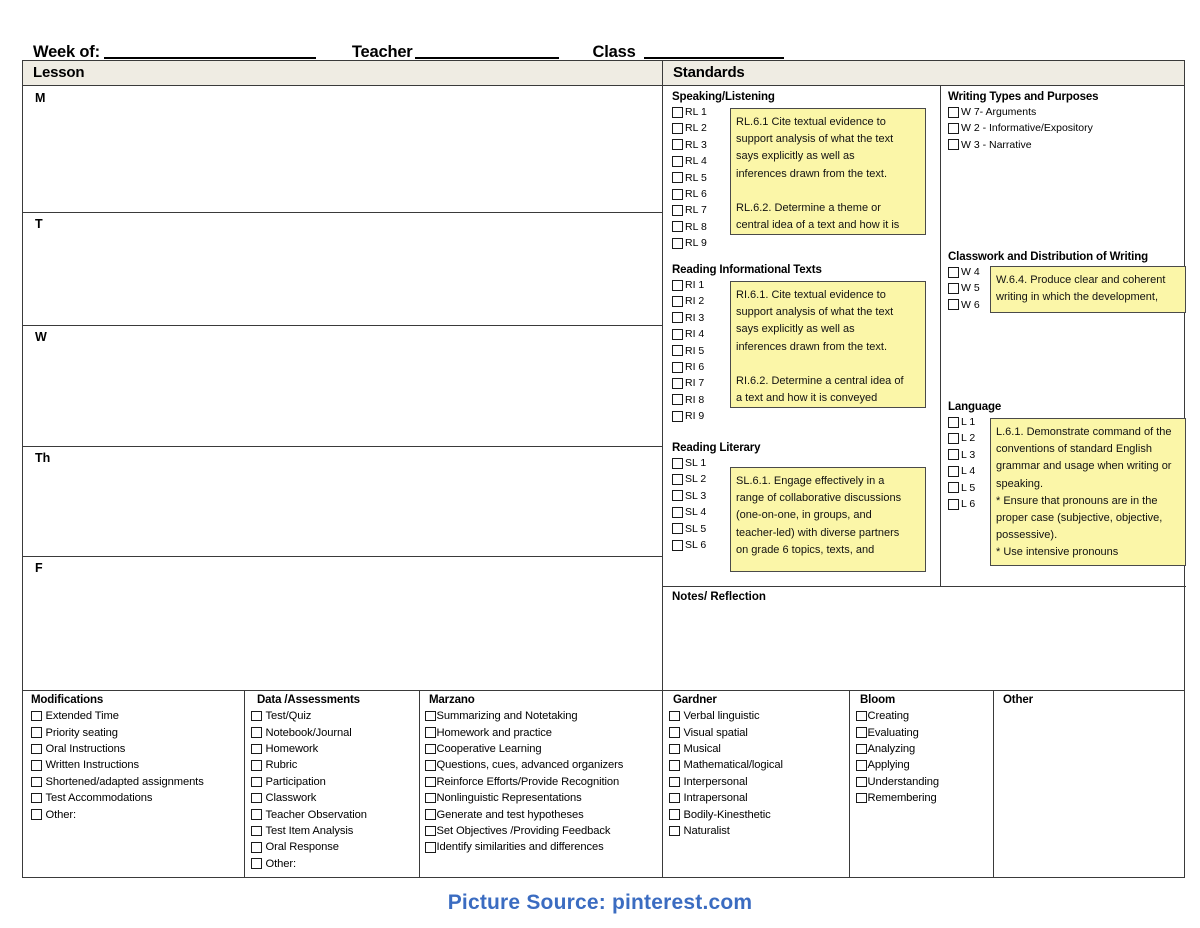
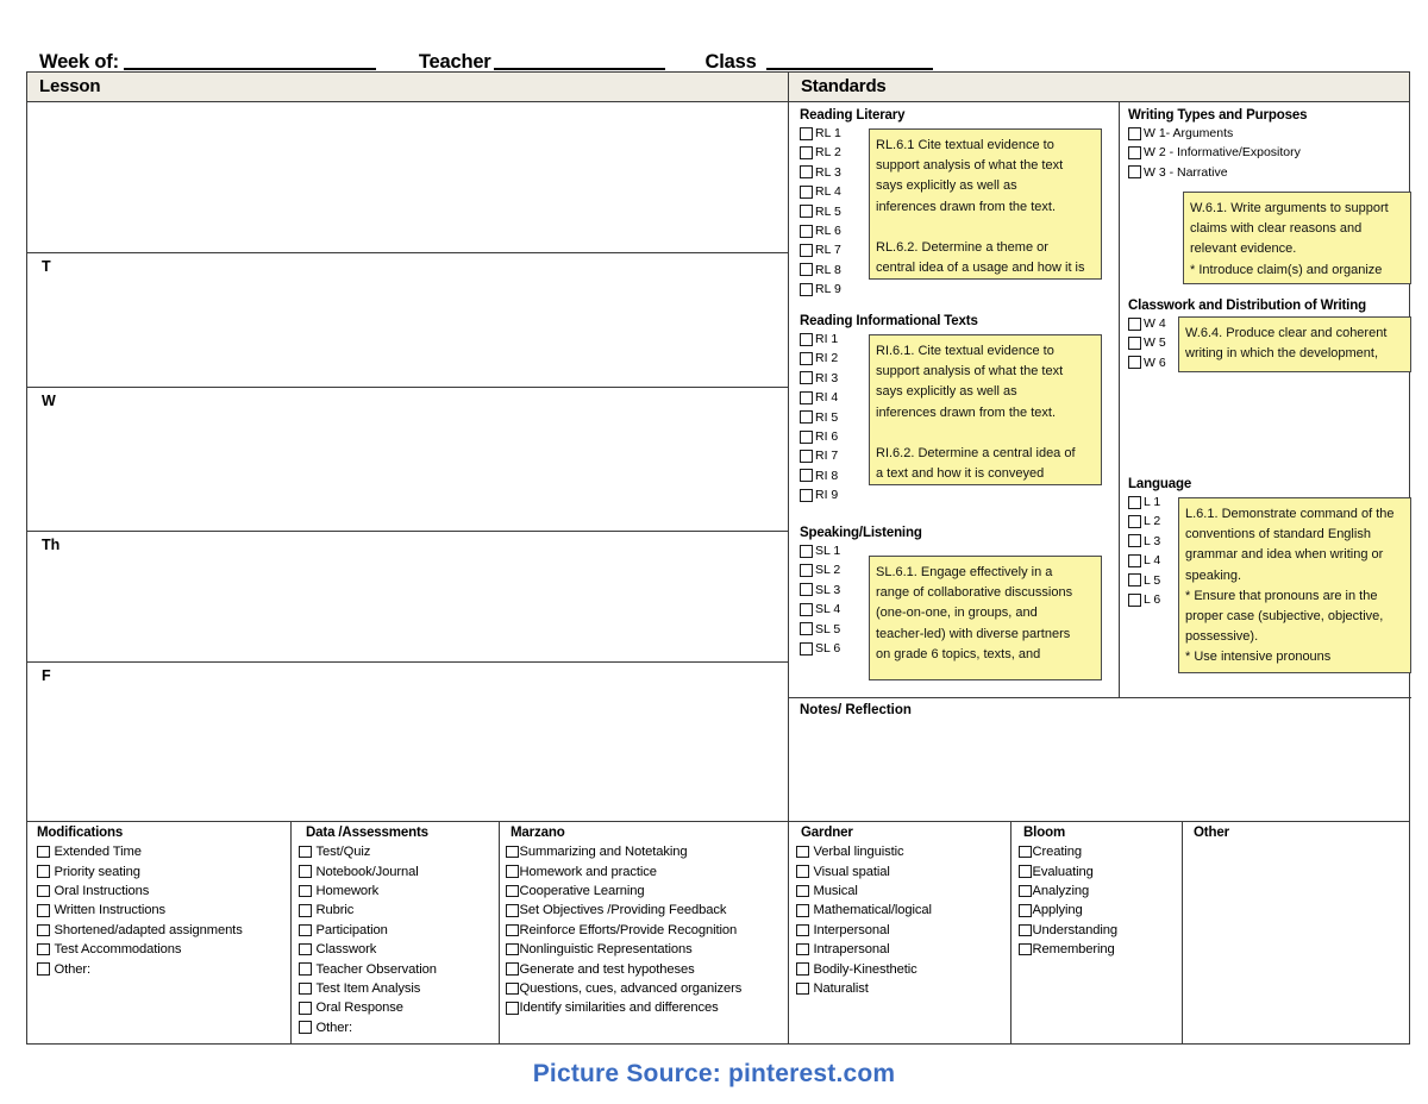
  Week of:
  Teacher
  Class
  Lesson
  Standards
- M
  T
  W
  Th
  F
- Speaking/Listening
+ Reading Literary
  RL 1
  RL 2
  RL 3
  RL 4
  RL 5
  RL 6
  RL 7
  RL 8
  RL 9
  RL.6.1 Cite textual evidence to
  support analysis of what the text
  says explicitly as well as
  inferences drawn from the text.
  RL.6.2. Determine a theme or
- central idea of a text and how it is
+ central idea of a usage and how it is
  Reading Informational Texts
  RI 1
  RI 2
  RI 3
  RI 4
  RI 5
  RI 6
  RI 7
  RI 8
  RI 9
  RI.6.1. Cite textual evidence to
  support analysis of what the text
  says explicitly as well as
  inferences drawn from the text.
  RI.6.2. Determine a central idea of
  a text and how it is conveyed
- Reading Literary
+ Speaking/Listening
  SL 1
  SL 2
  SL 3
  SL 4
  SL 5
  SL 6
  SL.6.1. Engage effectively in a
  range of collaborative discussions
  (one-on-one, in groups, and
  teacher-led) with diverse partners
  on grade 6 topics, texts, and
  Writing Types and Purposes
- W 7- Arguments
+ W 1- Arguments
  W 2 - Informative/Expository
  W 3 - Narrative
+ W.6.1. Write arguments to support
+ claims with clear reasons and
+ relevant evidence.
+ * Introduce claim(s) and organize
  Classwork and Distribution of Writing
  W 4
  W 5
  W 6
  W.6.4. Produce clear and coherent
  writing in which the development,
  Language
  L 1
  L 2
  L 3
  L 4
  L 5
  L 6
  L.6.1. Demonstrate command of the
  conventions of standard English
- grammar and usage when writing or
+ grammar and idea when writing or
  speaking.
  * Ensure that pronouns are in the
  proper case (subjective, objective,
  possessive).
  * Use intensive pronouns
  Notes/ Reflection
  Modifications
  Extended Time
  Priority seating
  Oral Instructions
  Written Instructions
  Shortened/adapted assignments
  Test Accommodations
  Other:
  Data /Assessments
  Test/Quiz
  Notebook/Journal
  Homework
  Rubric
  Participation
  Classwork
  Teacher Observation
  Test Item Analysis
  Oral Response
  Other:
  Marzano
  Summarizing and Notetaking
  Homework and practice
  Cooperative Learning
- Questions, cues, advanced organizers
+ Set Objectives /Providing Feedback
  Reinforce Efforts/Provide Recognition
  Nonlinguistic Representations
  Generate and test hypotheses
- Set Objectives /Providing Feedback
+ Questions, cues, advanced organizers
  Identify similarities and differences
  Gardner
  Verbal linguistic
  Visual spatial
  Musical
  Mathematical/logical
  Interpersonal
  Intrapersonal
  Bodily-Kinesthetic
  Naturalist
  Bloom
  Creating
  Evaluating
  Analyzing
  Applying
  Understanding
  Remembering
  Other
  Picture Source: pinterest.com
